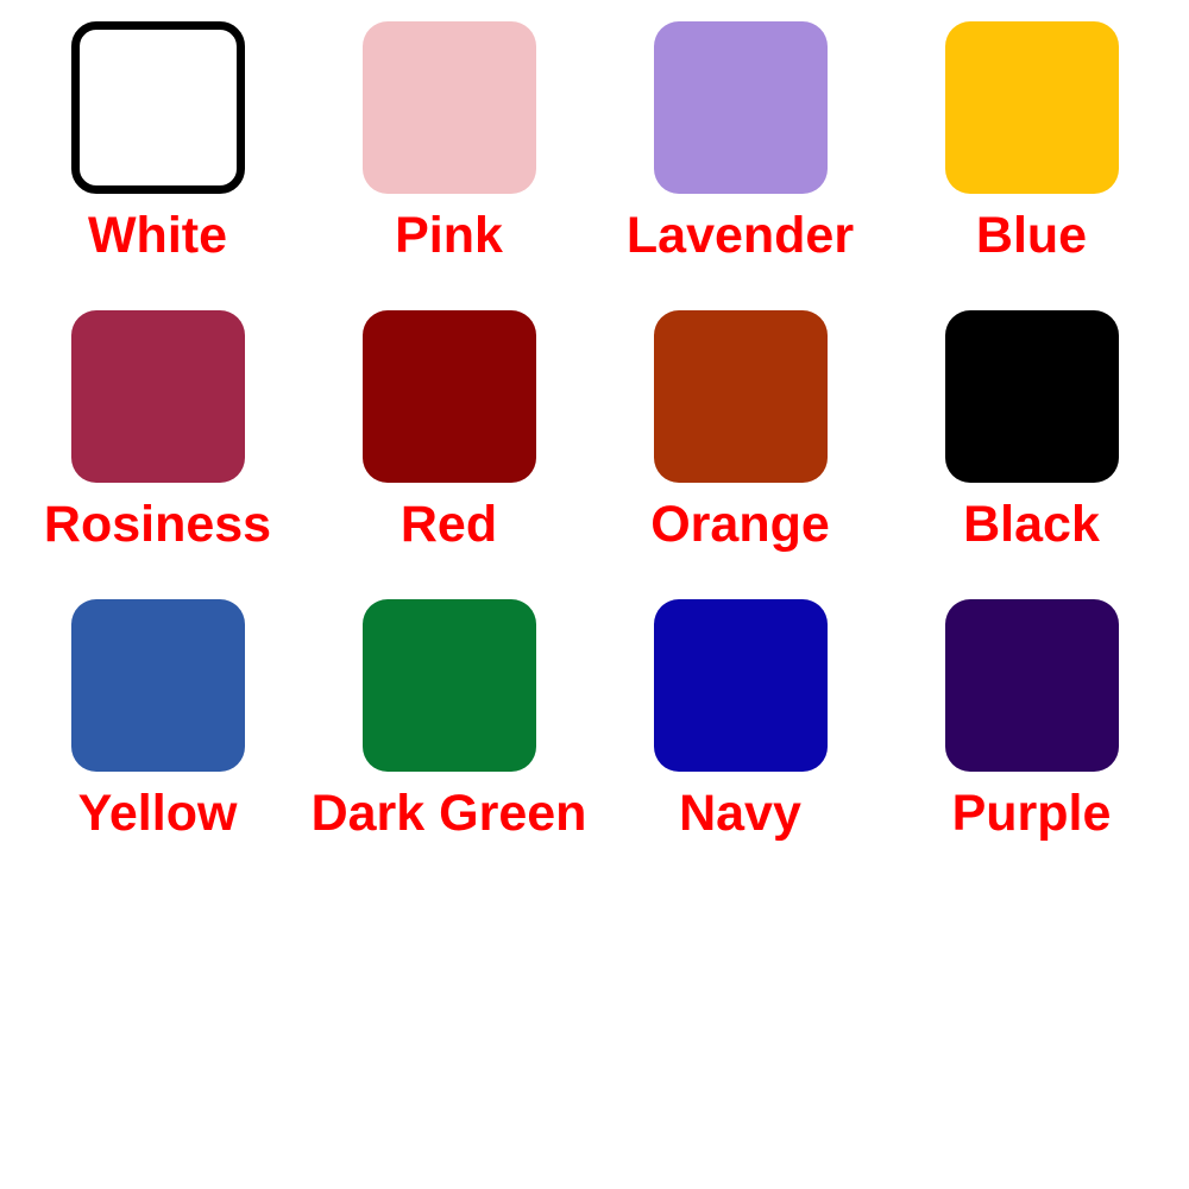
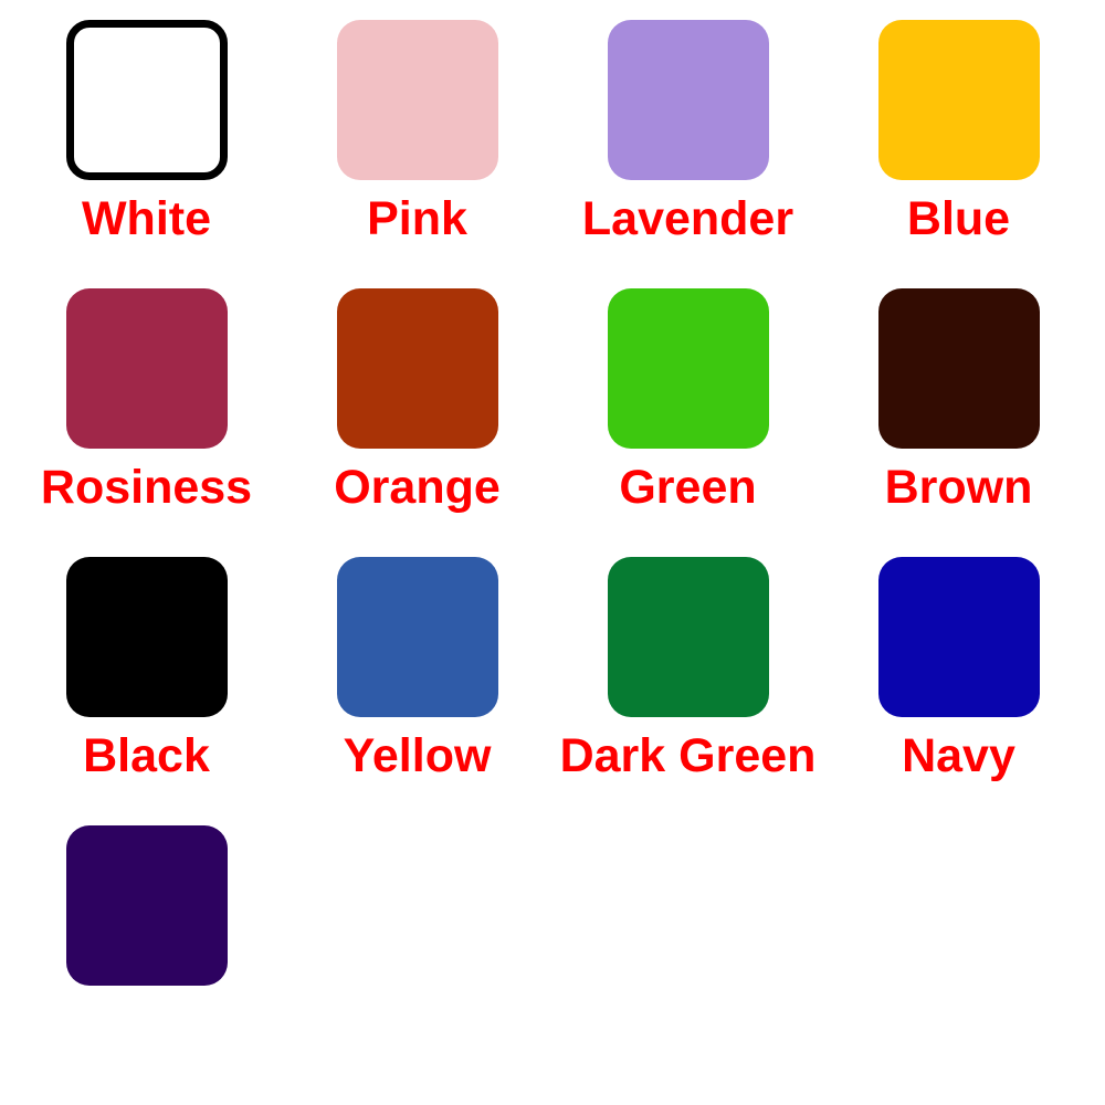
  White
  Pink
  Lavender
  Blue
  Rosiness
- Red
  Orange
+ Green
+ Brown
  Black
  Yellow
  Dark Green
  Navy
- Purple
